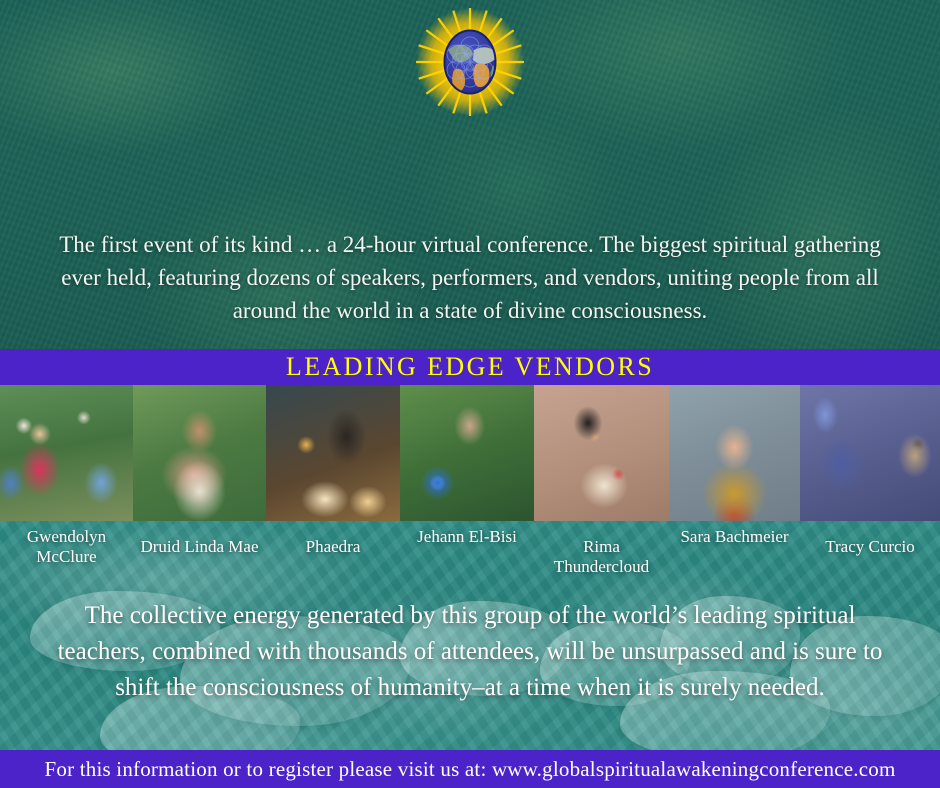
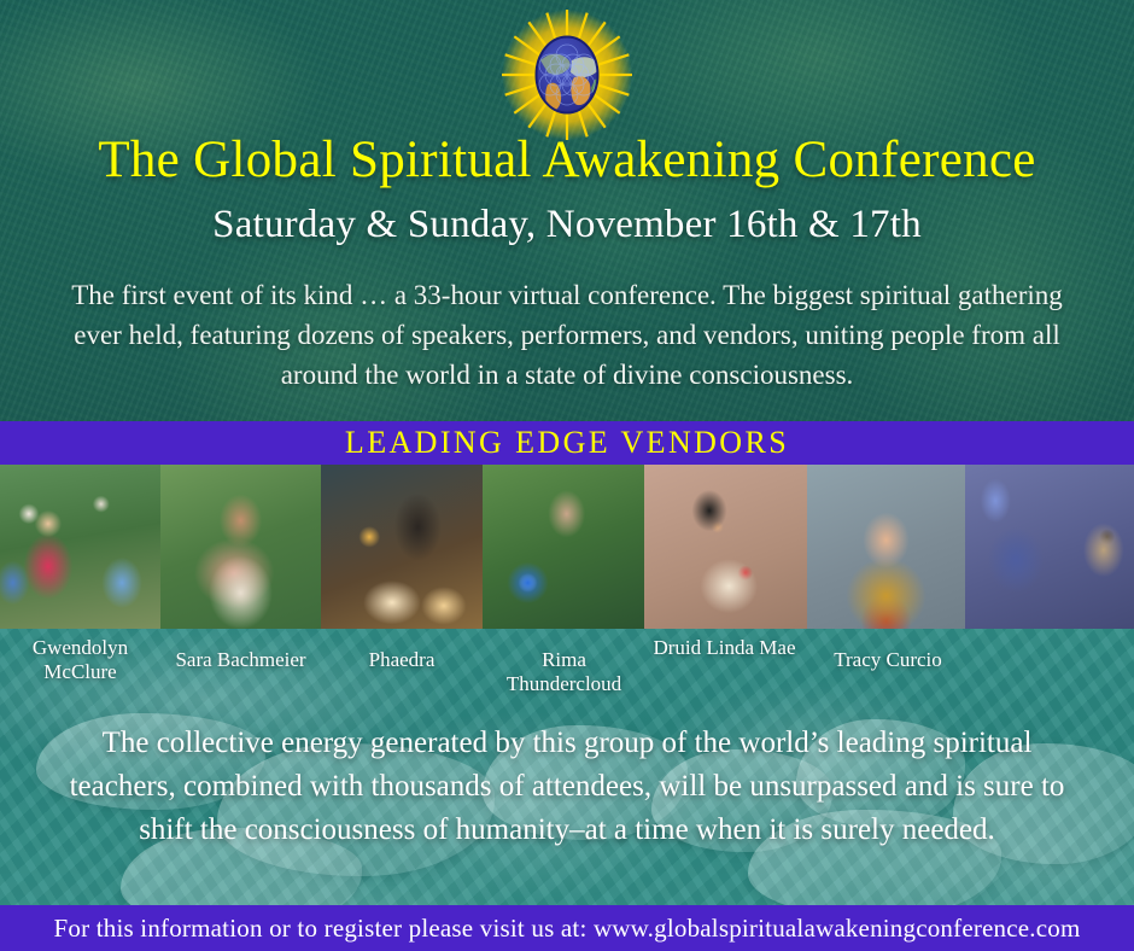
+ The Global Spiritual Awakening Conference
+ Saturday & Sunday, November 16th & 17th
- The first event of its kind … a 24-hour virtual conference. The biggest spiritual gathering ever held, featuring dozens of speakers, performers, and vendors, uniting people from all around the world in a state of divine consciousness.
+ The first event of its kind … a 33-hour virtual conference. The biggest spiritual gathering ever held, featuring dozens of speakers, performers, and vendors, uniting people from all around the world in a state of divine consciousness.
  LEADING EDGE VENDORS
  Gwendolyn McClure
- Druid Linda Mae
+ Sara Bachmeier
  Phaedra
- Jehann El-Bisi
  Rima Thundercloud
- Sara Bachmeier
+ Druid Linda Mae
  Tracy Curcio
  The collective energy generated by this group of the world’s leading spiritual teachers, combined with thousands of attendees, will be unsurpassed and is sure to shift the consciousness of humanity–at a time when it is surely needed.
  For this information or to register please visit us at: www.globalspiritualawakeningconference.com
